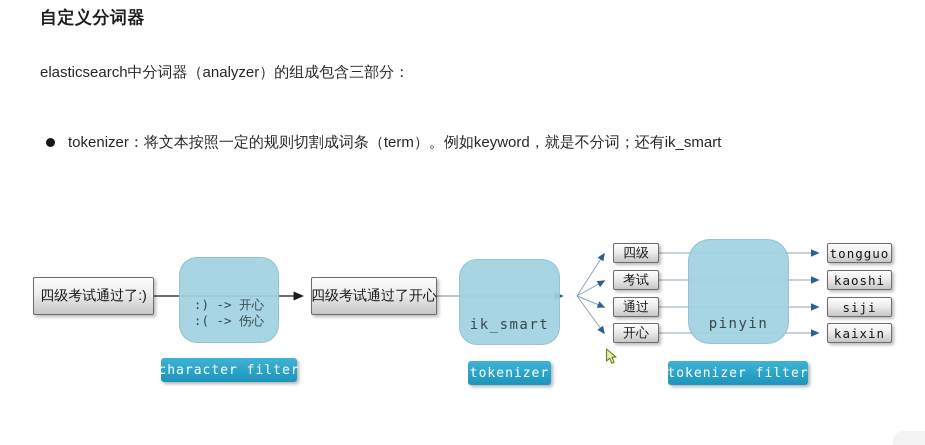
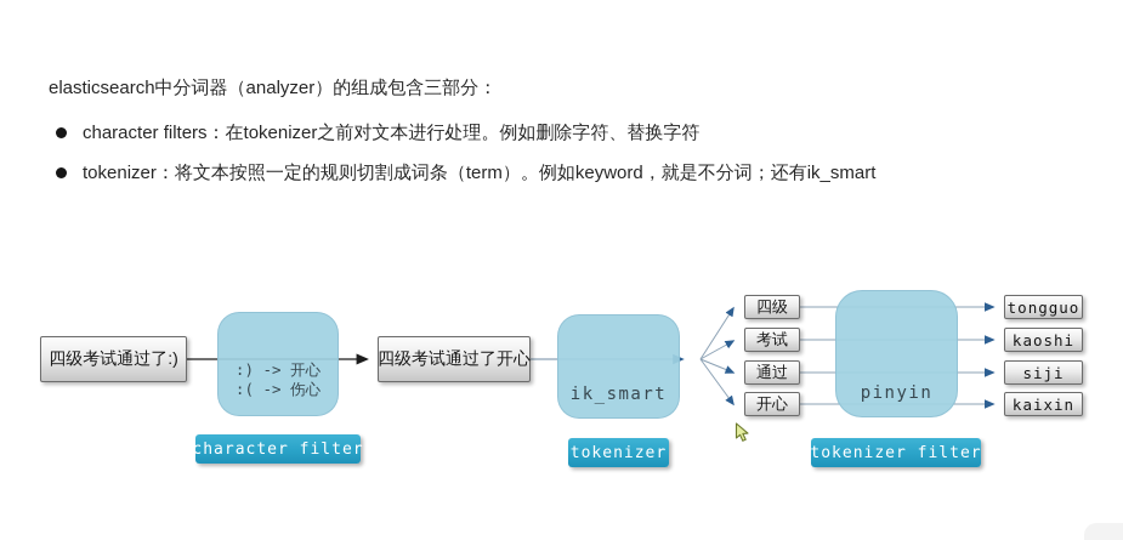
- 自定义分词器
  elasticsearch中分词器（analyzer）的组成包含三部分：
+ character filters：在tokenizer之前对文本进行处理。例如删除字符、替换字符
  tokenizer：将文本按照一定的规则切割成词条（term）。例如keyword，就是不分词；还有ik_smart
  四级考试通过了:)
  :) -> 开心 :( -> 伤心
  四级考试通过了开心
  ik_smart
  四级
  考试
  通过
  开心
  pinyin
  tongguo
  kaoshi
  siji
  kaixin
  character filter
  tokenizer
  tokenizer filter
